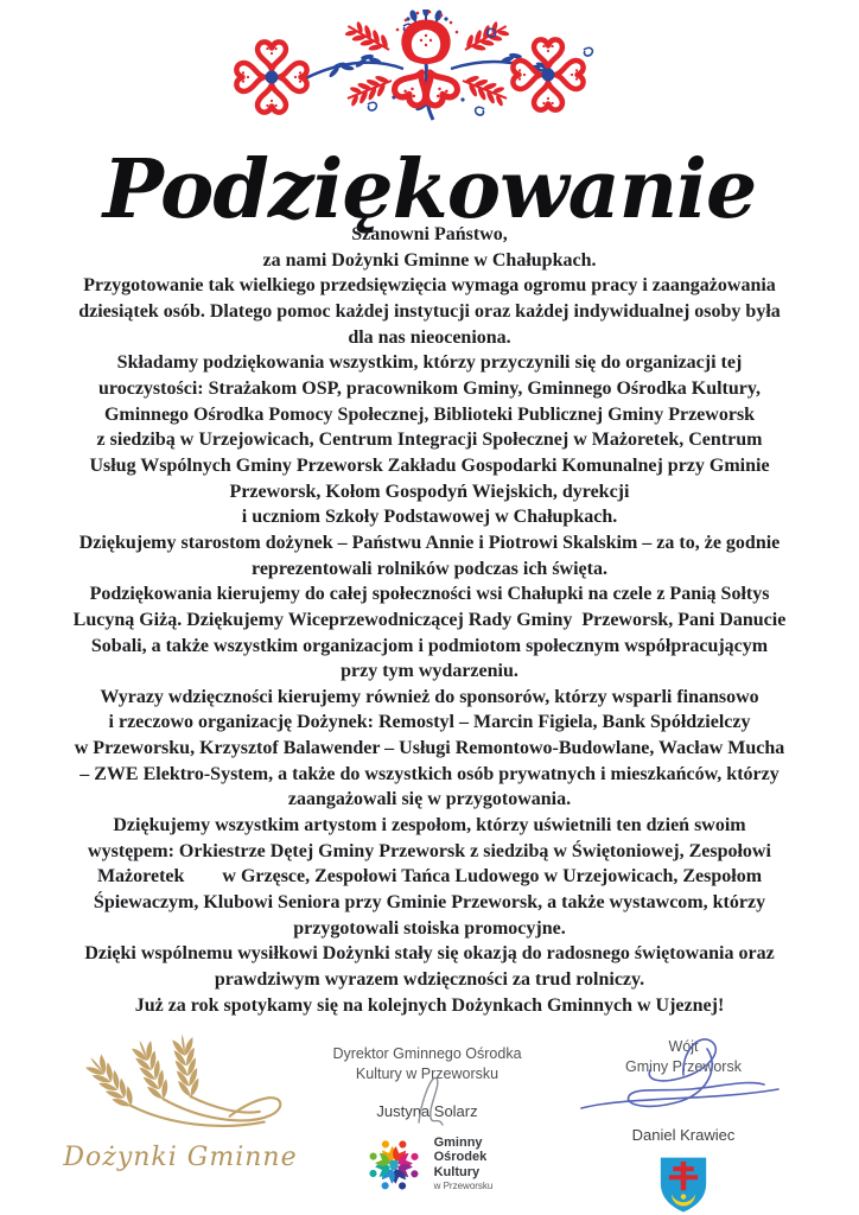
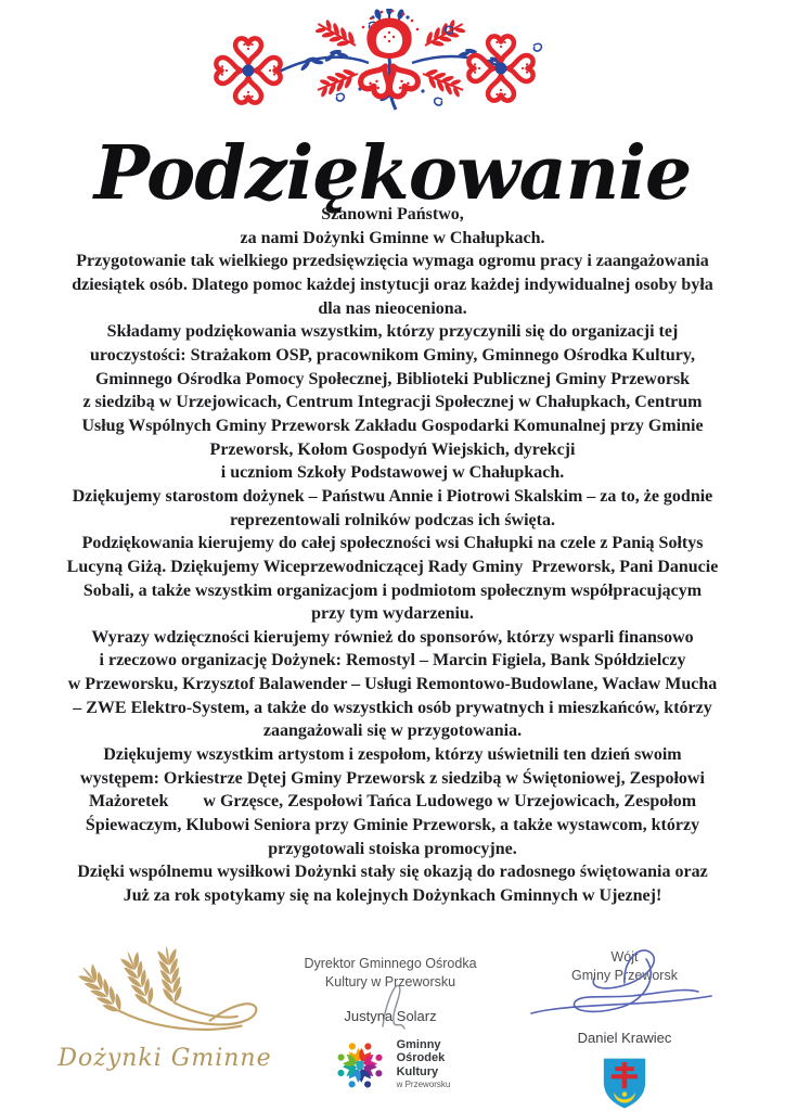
  Podziękowanie
  Szanowni Państwo,
  za nami Dożynki Gminne w Chałupkach.
  Przygotowanie tak wielkiego przedsięwzięcia wymaga ogromu pracy i zaangażowania
  dziesiątek osób. Dlatego pomoc każdej instytucji oraz każdej indywidualnej osoby była
  dla nas nieoceniona.
  Składamy podziękowania wszystkim, którzy przyczynili się do organizacji tej
  uroczystości: Strażakom OSP, pracownikom Gminy, Gminnego Ośrodka Kultury,
  Gminnego Ośrodka Pomocy Społecznej, Biblioteki Publicznej Gminy Przeworsk
- z siedzibą w Urzejowicach, Centrum Integracji Społecznej w Mażoretek, Centrum
+ z siedzibą w Urzejowicach, Centrum Integracji Społecznej w Chałupkach, Centrum
  Usług Wspólnych Gminy Przeworsk Zakładu Gospodarki Komunalnej przy Gminie
  Przeworsk, Kołom Gospodyń Wiejskich, dyrekcji
  i uczniom Szkoły Podstawowej w Chałupkach.
  Dziękujemy starostom dożynek – Państwu Annie i Piotrowi Skalskim – za to, że godnie
  reprezentowali rolników podczas ich święta.
  Podziękowania kierujemy do całej społeczności wsi Chałupki na czele z Panią Sołtys
  Lucyną Giżą. Dziękujemy Wiceprzewodniczącej Rady Gminy Przeworsk, Pani Danucie
  Sobali, a także wszystkim organizacjom i podmiotom społecznym współpracującym
  przy tym wydarzeniu.
  Wyrazy wdzięczności kierujemy również do sponsorów, którzy wsparli finansowo
  i rzeczowo organizację Dożynek: Remostyl – Marcin Figiela, Bank Spółdzielczy
  w Przeworsku, Krzysztof Balawender – Usługi Remontowo-Budowlane, Wacław Mucha
  – ZWE Elektro-System, a także do wszystkich osób prywatnych i mieszkańców, którzy
  zaangażowali się w przygotowania.
  Dziękujemy wszystkim artystom i zespołom, którzy uświetnili ten dzień swoim
  występem: Orkiestrze Dętej Gminy Przeworsk z siedzibą w Świętoniowej, Zespołowi
  Mażoretek w Grzęsce, Zespołowi Tańca Ludowego w Urzejowicach, Zespołom
  Śpiewaczym, Klubowi Seniora przy Gminie Przeworsk, a także wystawcom, którzy
  przygotowali stoiska promocyjne.
  Dzięki wspólnemu wysiłkowi Dożynki stały się okazją do radosnego świętowania oraz
- prawdziwym wyrazem wdzięczności za trud rolniczy.
  Już za rok spotykamy się na kolejnych Dożynkach Gminnych w Ujeznej!
  Dożynki Gminne
  Dyrektor Gminnego Ośrodka
  Kultury w Przeworsku
  Justyna Solarz
  Gminny
  Ośrodek
  Kultury
  w Przeworsku
  Wót
  Gminy Przeworsk
  Daniel Krawiec
